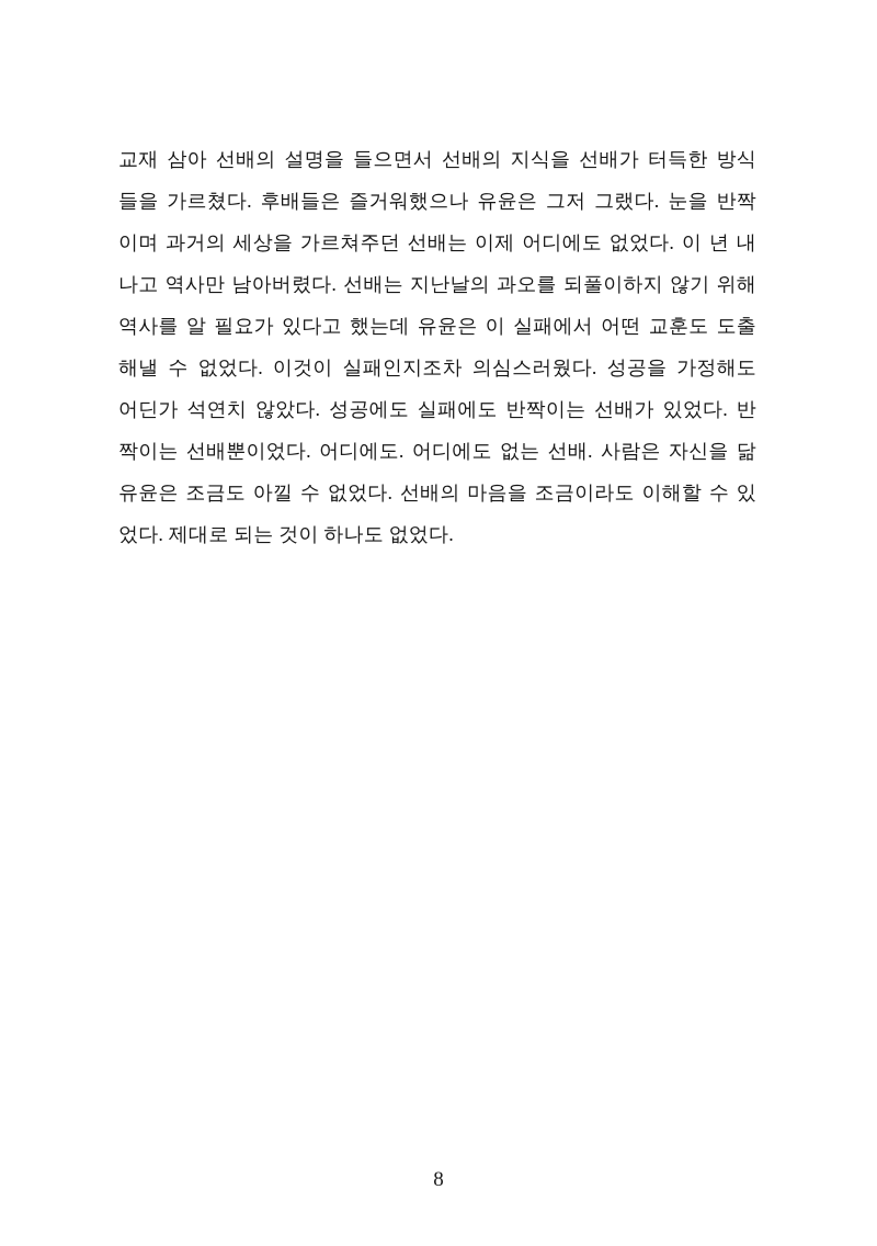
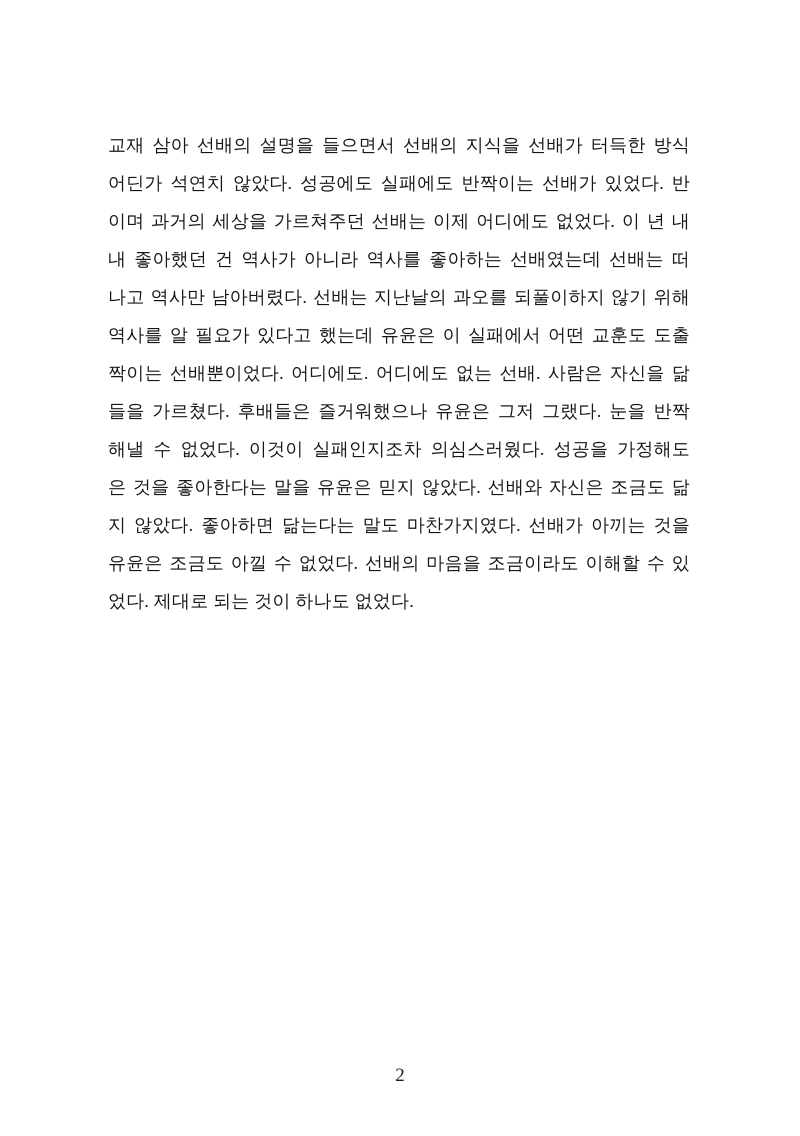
  교재 삼아 선배의 설명을 들으면서 선배의 지식을 선배가 터득한 방식
- 들을 가르쳤다. 후배들은 즐거워했으나 유윤은 그저 그랬다. 눈을 반짝
+ 어딘가 석연치 않았다. 성공에도 실패에도 반짝이는 선배가 있었다. 반
  이며 과거의 세상을 가르쳐주던 선배는 이제 어디에도 없었다. 이 년 내
+ 내 좋아했던 건 역사가 아니라 역사를 좋아하는 선배였는데 선배는 떠
  나고 역사만 남아버렸다. 선배는 지난날의 과오를 되풀이하지 않기 위해
  역사를 알 필요가 있다고 했는데 유윤은 이 실패에서 어떤 교훈도 도출
- 해낼 수 없었다. 이것이 실패인지조차 의심스러웠다. 성공을 가정해도
+ 짝이는 선배뿐이었다. 어디에도. 어디에도 없는 선배. 사람은 자신을 닮
- 어딘가 석연치 않았다. 성공에도 실패에도 반짝이는 선배가 있었다. 반
+ 들을 가르쳤다. 후배들은 즐거워했으나 유윤은 그저 그랬다. 눈을 반짝
- 짝이는 선배뿐이었다. 어디에도. 어디에도 없는 선배. 사람은 자신을 닮
+ 해낼 수 없었다. 이것이 실패인지조차 의심스러웠다. 성공을 가정해도
+ 은 것을 좋아한다는 말을 유윤은 믿지 않았다. 선배와 자신은 조금도 닮
+ 지 않았다. 좋아하면 닮는다는 말도 마찬가지였다. 선배가 아끼는 것을
  유윤은 조금도 아낄 수 없었다. 선배의 마음을 조금이라도 이해할 수 있
  었다. 제대로 되는 것이 하나도 없었다.
- 8
+ 2
